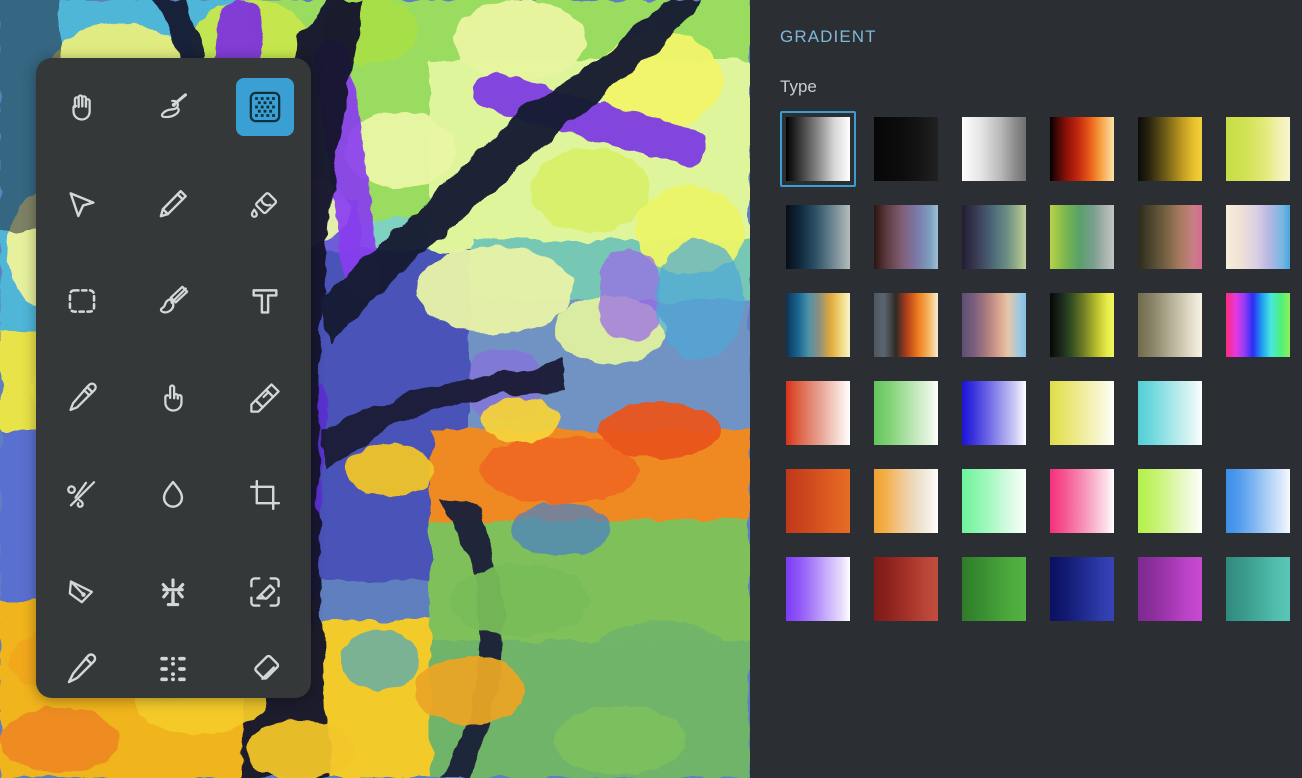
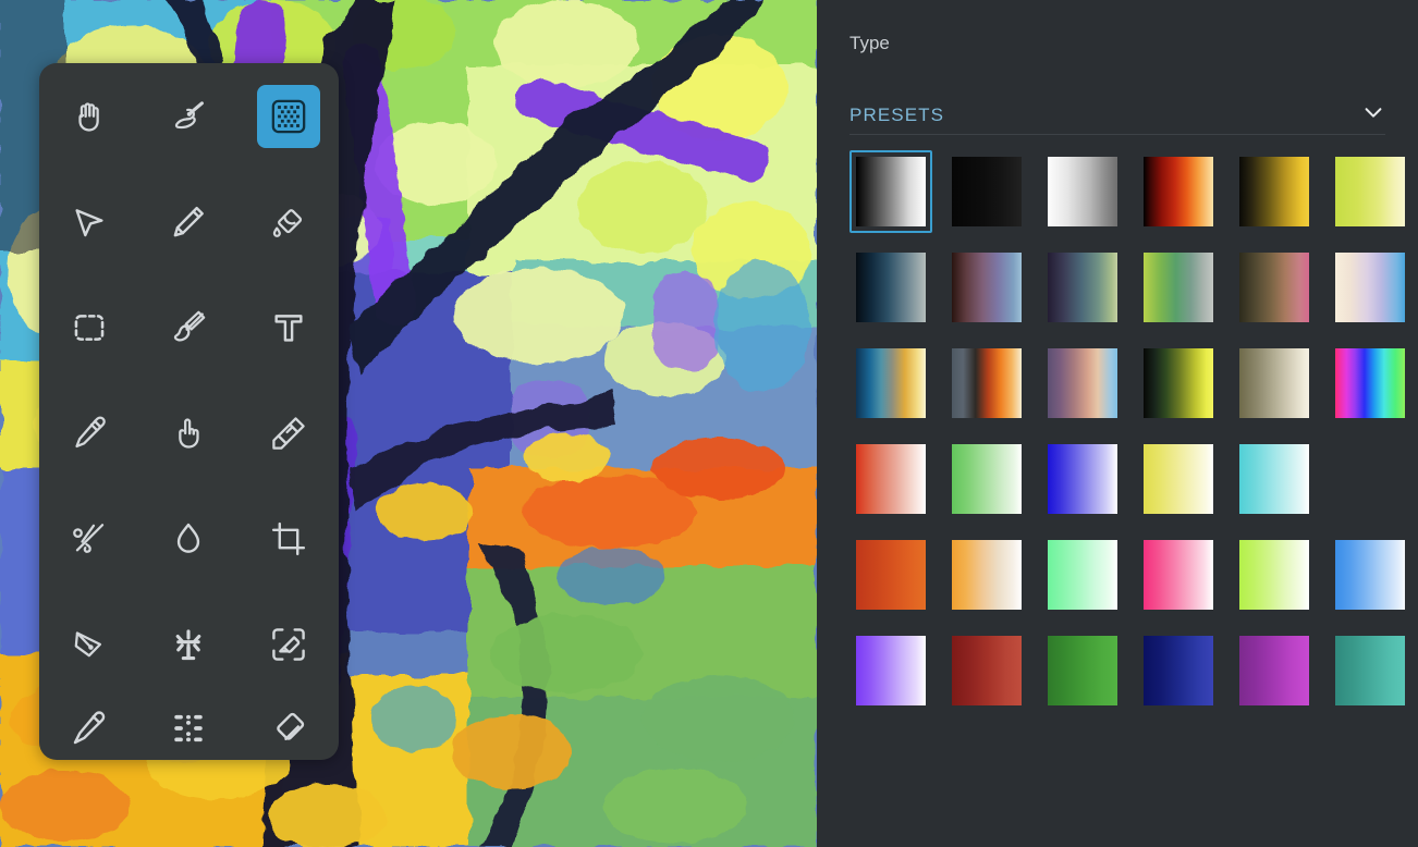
- GRADIENT
  Type
+ PRESETS
